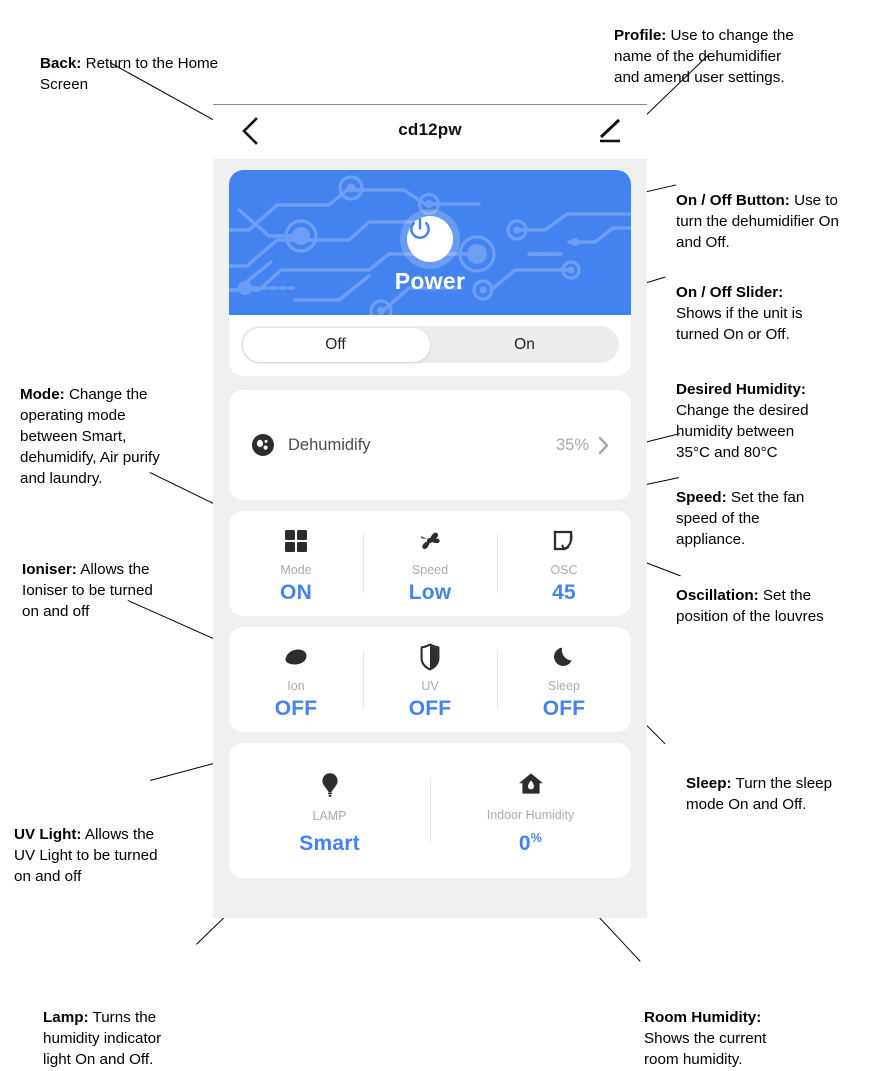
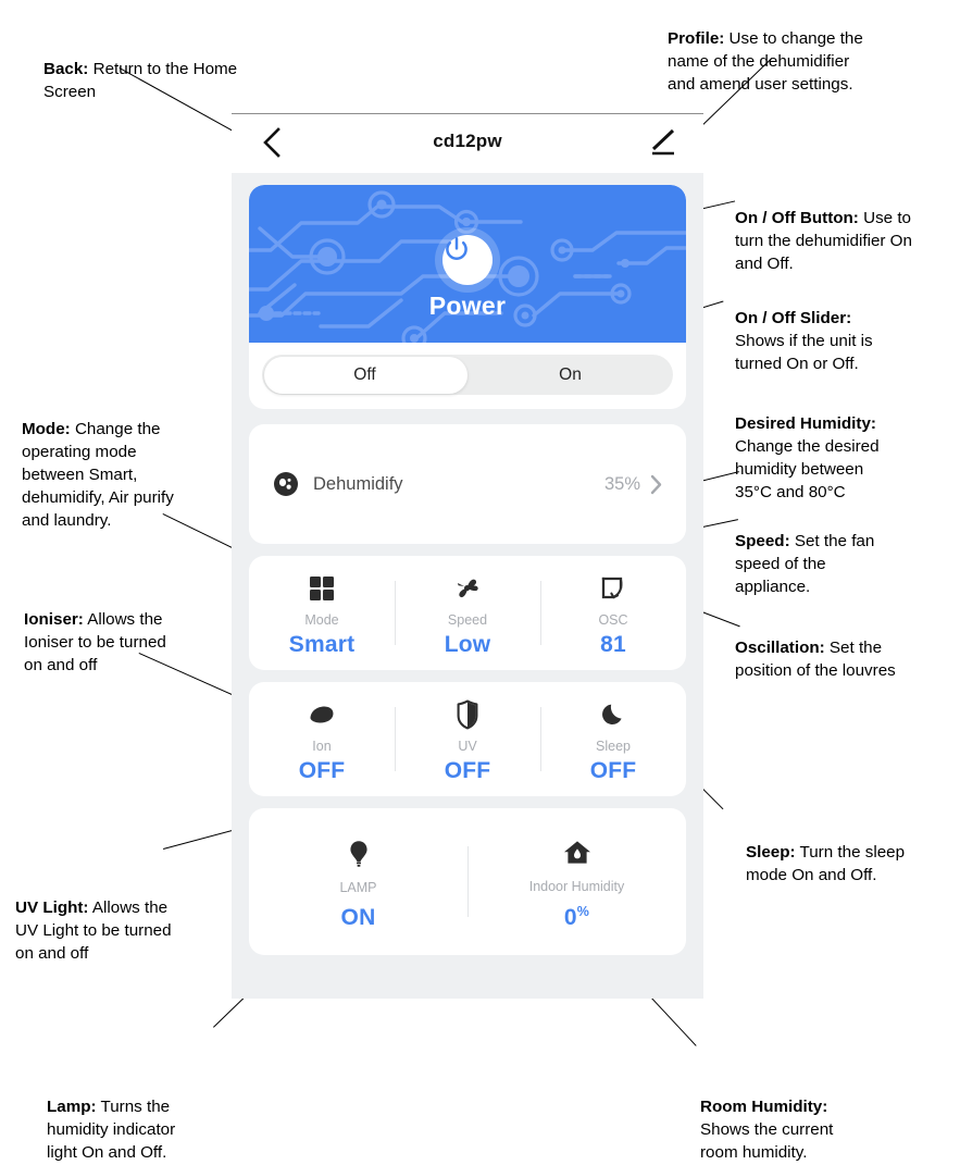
  Back: Return to the Home
  Screen
  Profile: Use to change the
  name of the dehumidifier
  and amend user settings.
  On / Off Button: Use to
  turn the dehumidifier On
  and Off.
  On / Off Slider:
  Shows if the unit is
  turned On or Off.
  Desired Humidity:
  Change the desired
  humidity between
  35°C and 80°C
  Speed: Set the fan
  speed of the
  appliance.
  Oscillation: Set the
  position of the louvres
  Sleep: Turn the sleep
  mode On and Off.
  Mode: Change the
  operating mode
  between Smart,
  dehumidify, Air purify
  and laundry.
  Ioniser: Allows the
  Ioniser to be turned
  on and off
  UV Light: Allows the
  UV Light to be turned
  on and off
  Lamp: Turns the
  humidity indicator
  light On and Off.
  Room Humidity:
  Shows the current
  room humidity.
  cd12pw
  Power
  Off
  On
  Dehumidify
  35%
  Mode
- ON
+ Smart
  Speed
  Low
  OSC
- 45
+ 81
  Ion
  OFF
  UV
  OFF
  Sleep
  OFF
  LAMP
- Smart
+ ON
  Indoor Humidity
  0%
